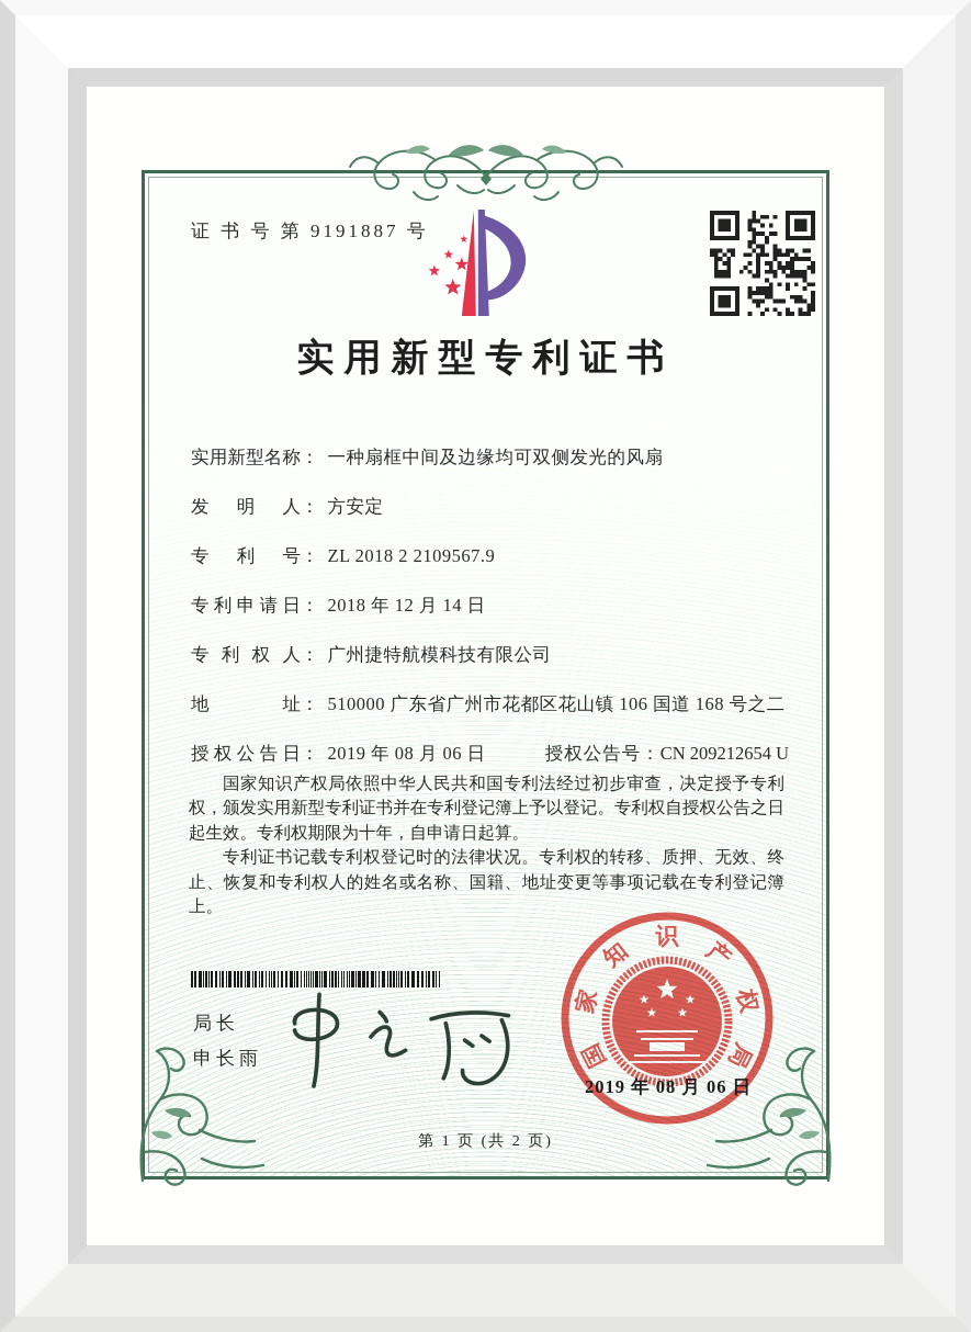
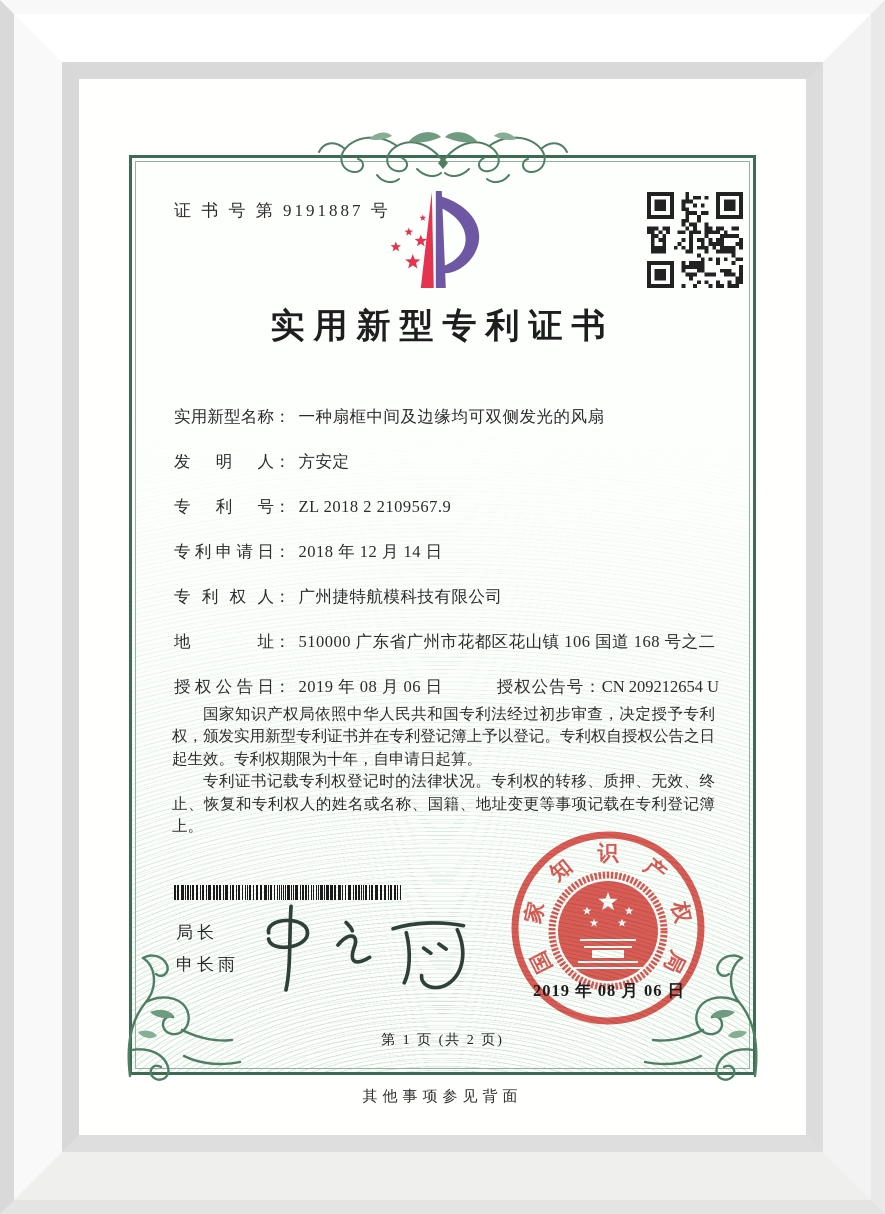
+ 其他事项参见背面
